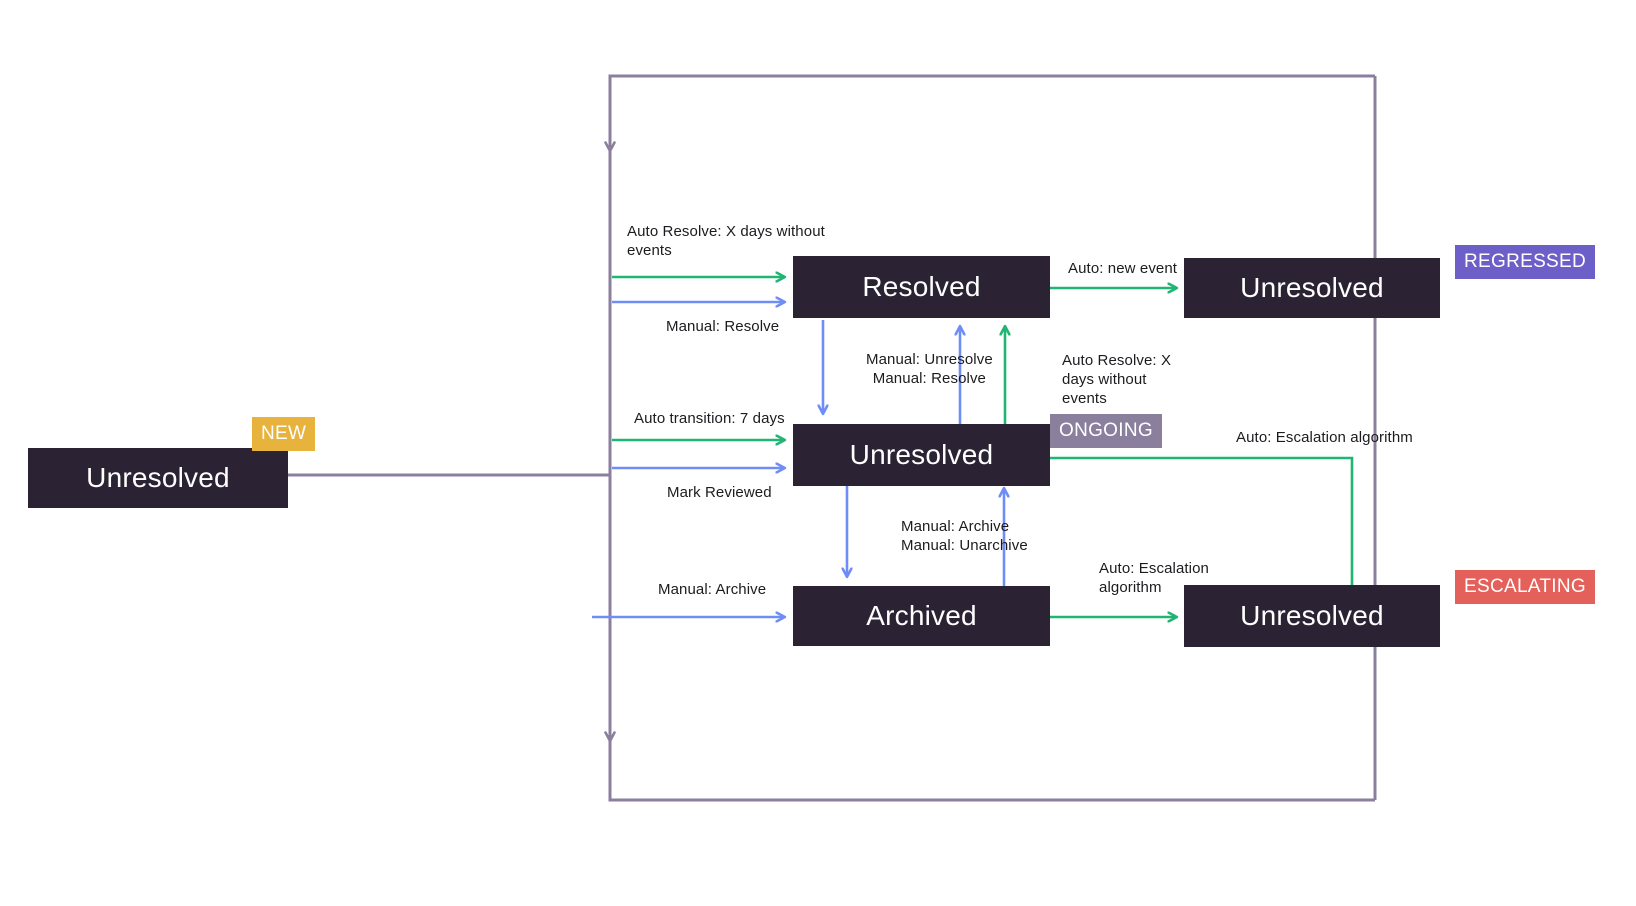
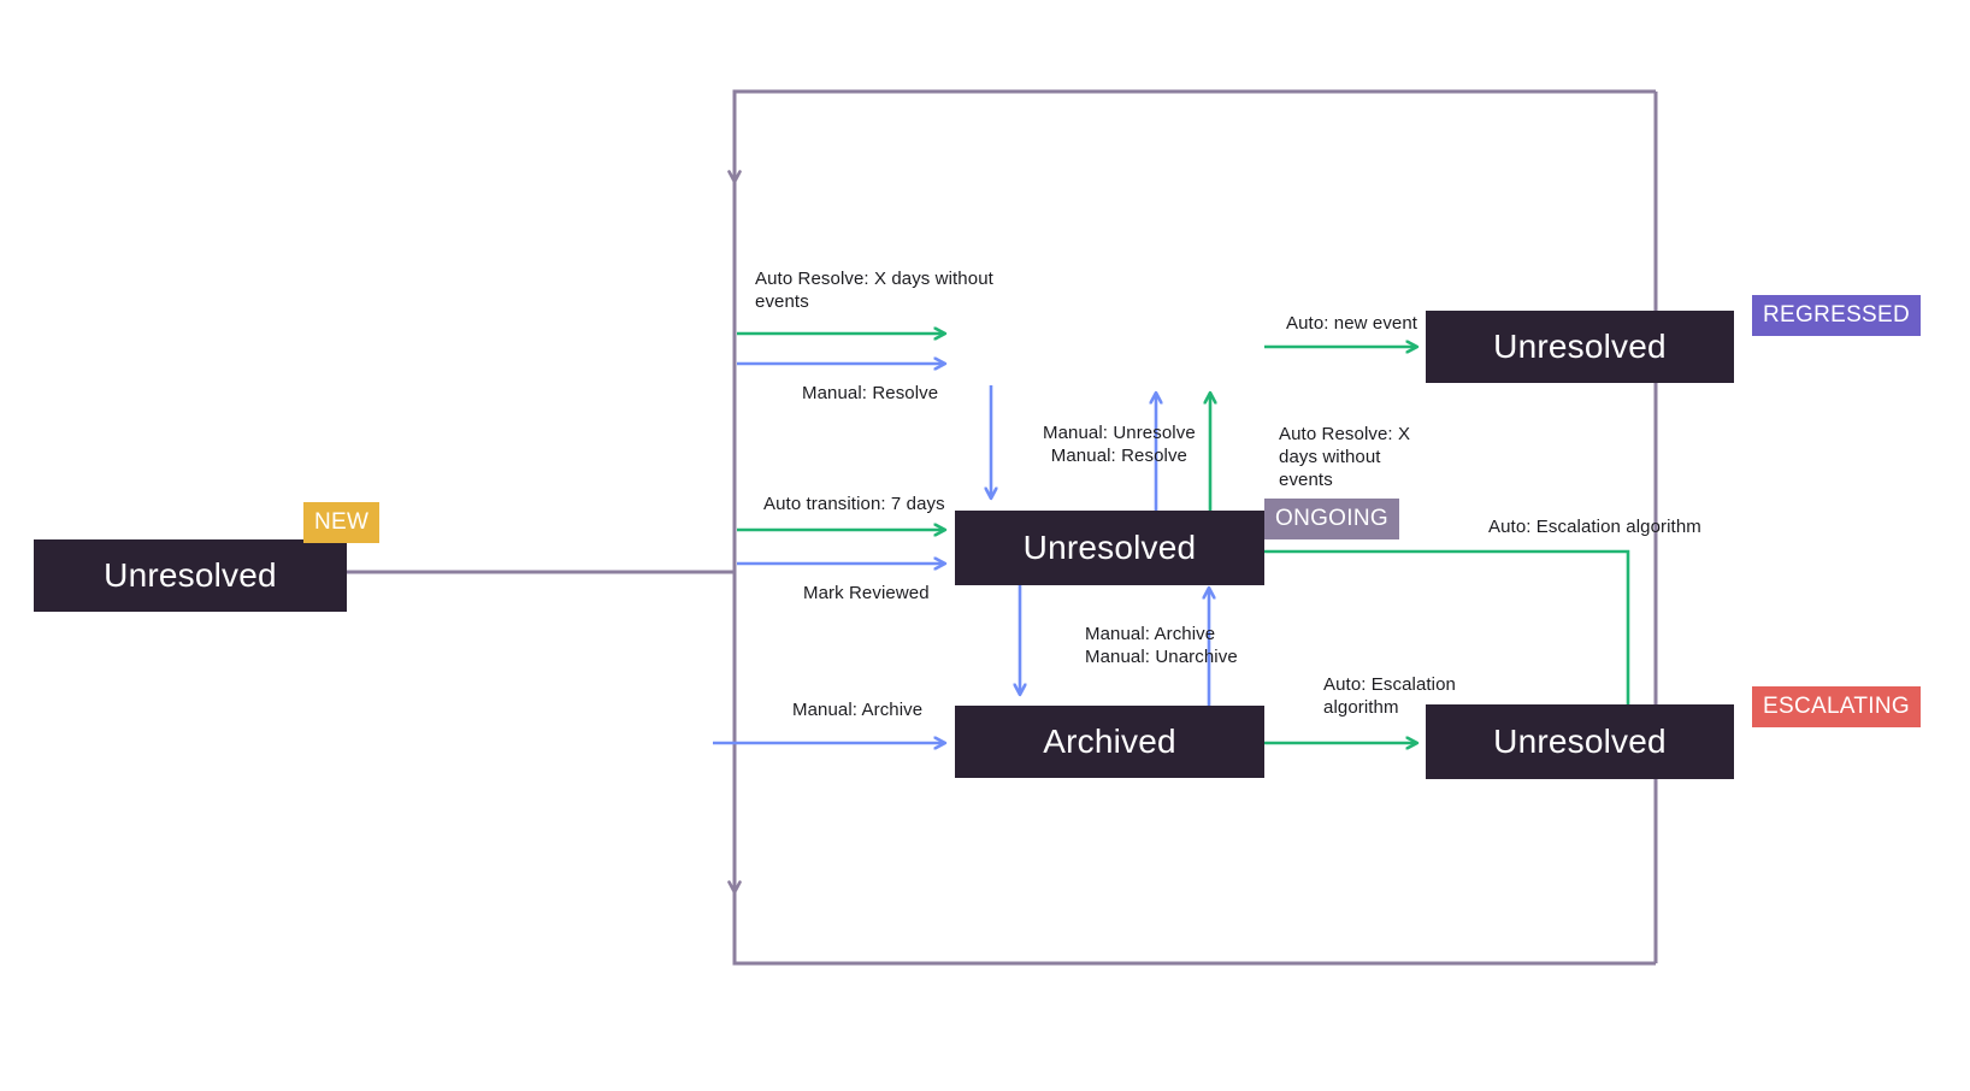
  Unresolved
- Resolved
  Unresolved
  Unresolved
  Archived
  Unresolved
  NEW
  ONGOING
  REGRESSED
  ESCALATING
  Auto Resolve: X days without
  events
  Manual: Resolve
  Auto: new event
  Manual: Unresolve
  Manual: Resolve
  Auto Resolve: X
  days without
  events
  Auto transition: 7 days
  Mark Reviewed
  Auto: Escalation algorithm
  Manual: Archive
  Manual: Unarchive
  Manual: Archive
  Auto: Escalation
  algorithm
